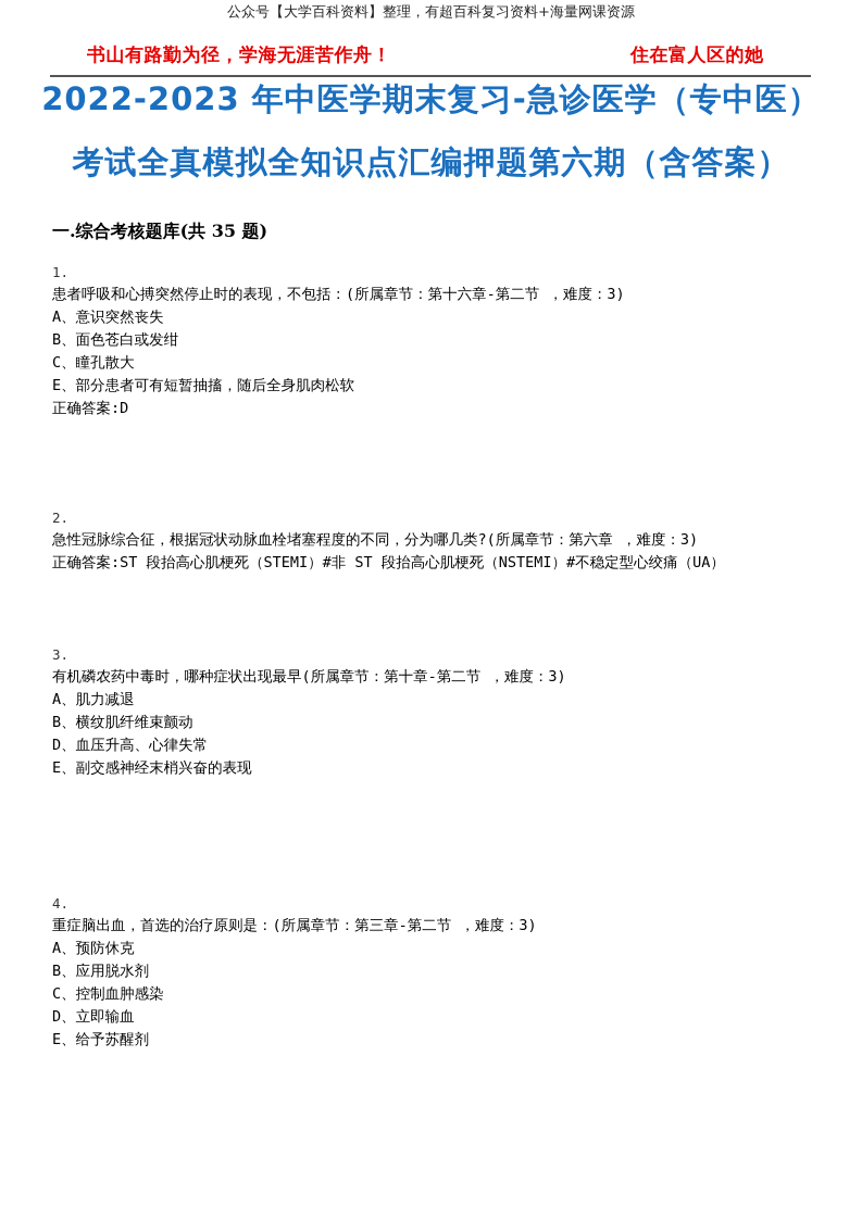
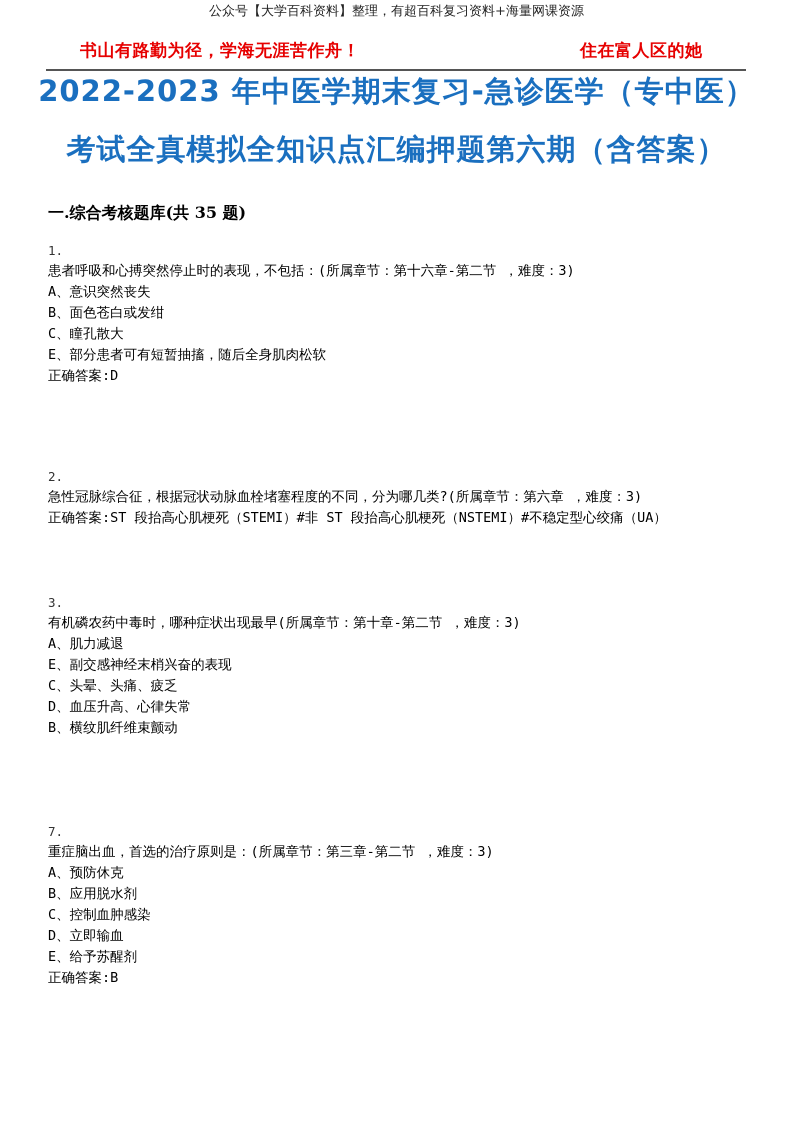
  公众号【大学百科资料】整理，有超百科复习资料+海量网课资源
  书山有路勤为径，学海无涯苦作舟！
  住在富人区的她
  2022-2023 年中医学期末复习-急诊医学（专中医）
  考试全真模拟全知识点汇编押题第六期（含答案）
  一.综合考核题库(共 35 题)
  1.
  患者呼吸和心搏突然停止时的表现，不包括：(所属章节：第十六章-第二节 ，难度：3)
  A、意识突然丧失
  B、面色苍白或发绀
  C、瞳孔散大
  E、部分患者可有短暂抽搐，随后全身肌肉松软
  正确答案:D
  2.
  急性冠脉综合征，根据冠状动脉血栓堵塞程度的不同，分为哪几类?(所属章节：第六章 ，难度：3)
  正确答案:ST 段抬高心肌梗死（STEMI）#非 ST 段抬高心肌梗死（NSTEMI）#不稳定型心绞痛（UA）
  3.
  有机磷农药中毒时，哪种症状出现最早(所属章节：第十章-第二节 ，难度：3)
  A、肌力减退
- B、横纹肌纤维束颤动
+ E、副交感神经末梢兴奋的表现
+ C、头晕、头痛、疲乏
  D、血压升高、心律失常
- E、副交感神经末梢兴奋的表现
+ B、横纹肌纤维束颤动
- 4.
+ 7.
  重症脑出血，首选的治疗原则是：(所属章节：第三章-第二节 ，难度：3)
  A、预防休克
  B、应用脱水剂
  C、控制血肿感染
  D、立即输血
  E、给予苏醒剂
+ 正确答案:B
